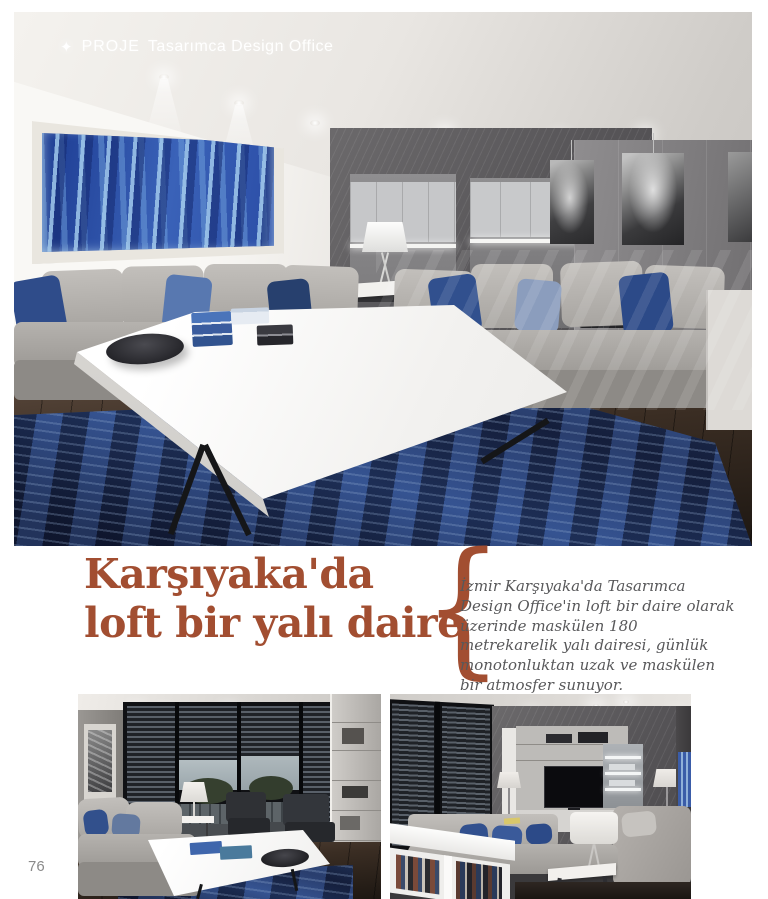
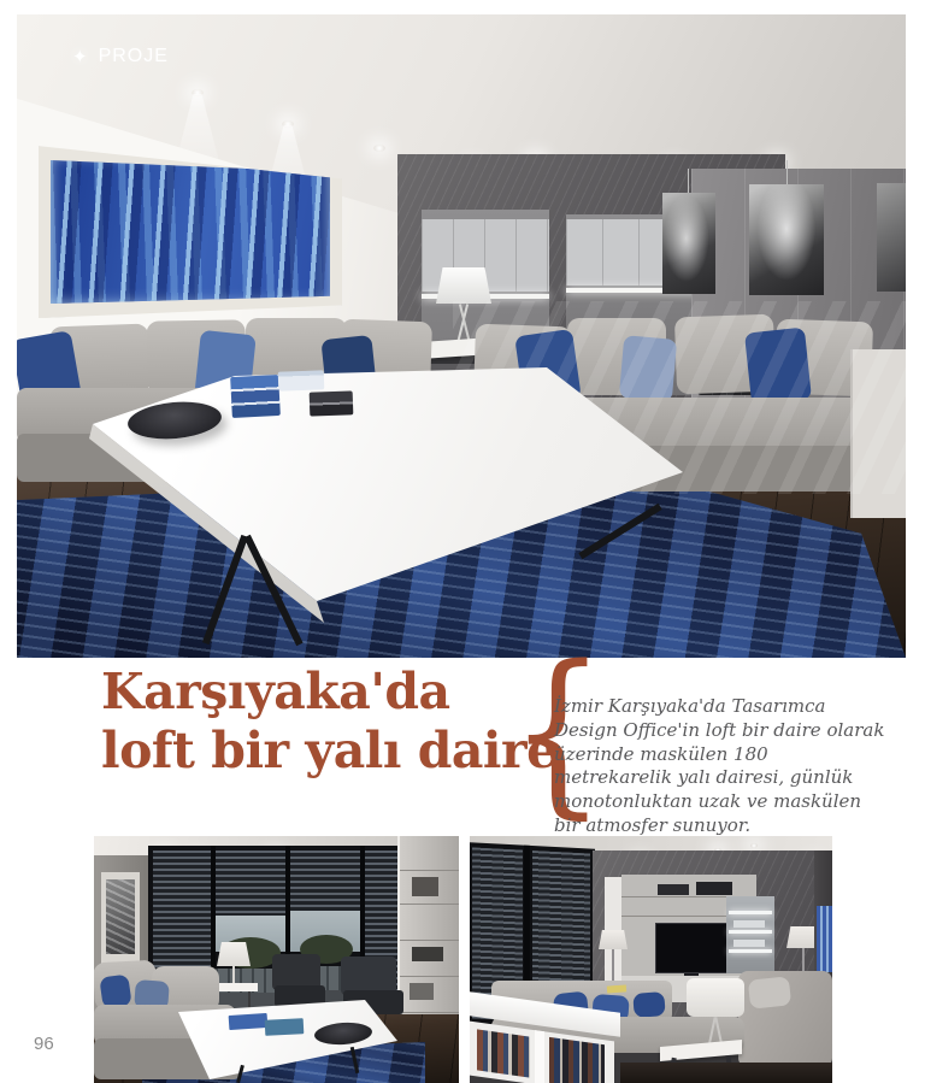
- Tasarımca Design Office
  Karşıyaka'da
  loft bir yalı daire
  {
  İzmir Karşıyaka'da Tasarımca Design Office'in loft bir daire olarak üzerinde maskülen 180 metrekarelik yalı dairesi, günlük monotonluktan uzak ve maskülen bir atmosfer sunuyor.
- 76
+ 96
